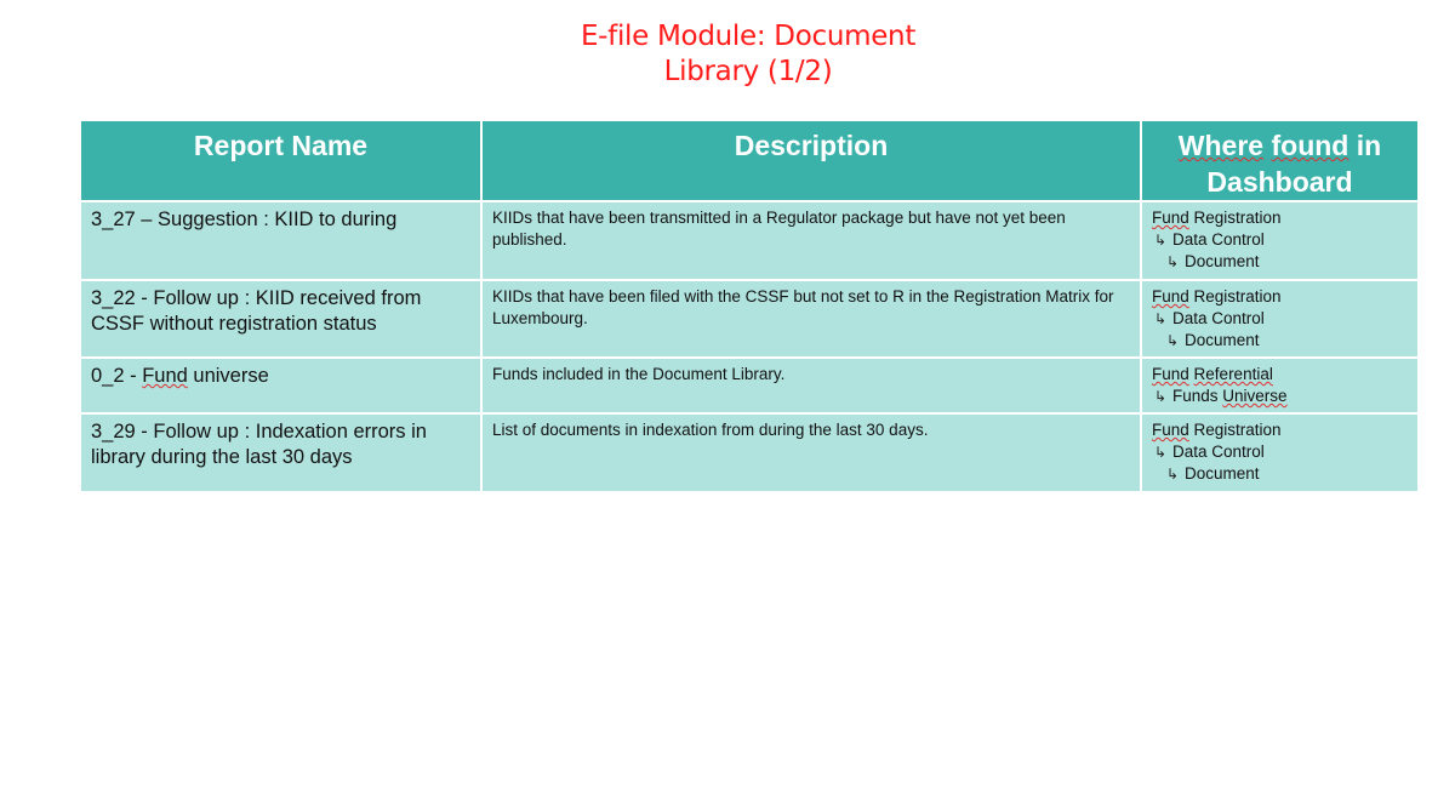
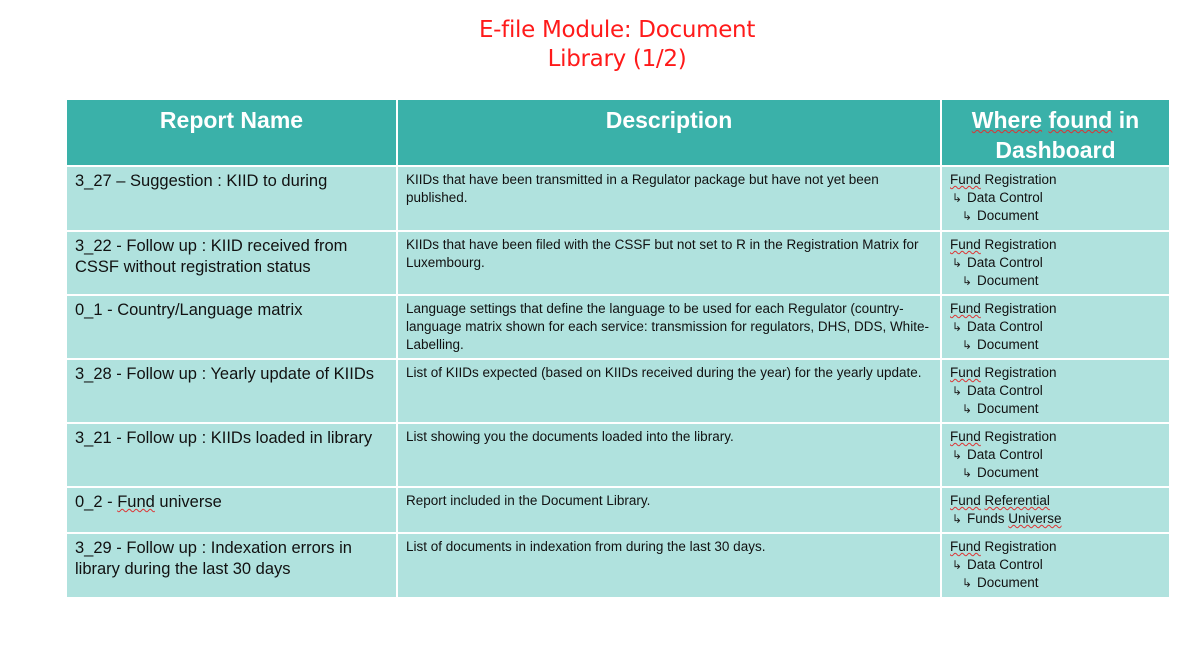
  E-file Module: Document
  Library (1/2)
  Report Name	Description	Where found in Dashboard
  3_27 – Suggestion : KIID to during	KIIDs that have been transmitted in a Regulator package but have not yet been published.	Fund Registration ↳ Data Control ↳ Document
  3_22 - Follow up : KIID received from CSSF without registration status	KIIDs that have been filed with the CSSF but not set to R in the Registration Matrix for Luxembourg.	Fund Registration ↳ Data Control ↳ Document
+ 0_1 - Country/Language matrix	Language settings that define the language to be used for each Regulator (country-language matrix shown for each service: transmission for regulators, DHS, DDS, White-Labelling.	Fund Registration ↳ Data Control ↳ Document
+ 3_28 - Follow up : Yearly update of KIIDs	List of KIIDs expected (based on KIIDs received during the year) for the yearly update.	Fund Registration ↳ Data Control ↳ Document
+ 3_21 - Follow up : KIIDs loaded in library	List showing you the documents loaded into the library.	Fund Registration ↳ Data Control ↳ Document
- 0_2 - Fund universe	Funds included in the Document Library.	Fund Referential ↳ Funds Universe
+ 0_2 - Fund universe	Report included in the Document Library.	Fund Referential ↳ Funds Universe
  3_29 - Follow up : Indexation errors in library during the last 30 days	List of documents in indexation from during the last 30 days.	Fund Registration ↳ Data Control ↳ Document
